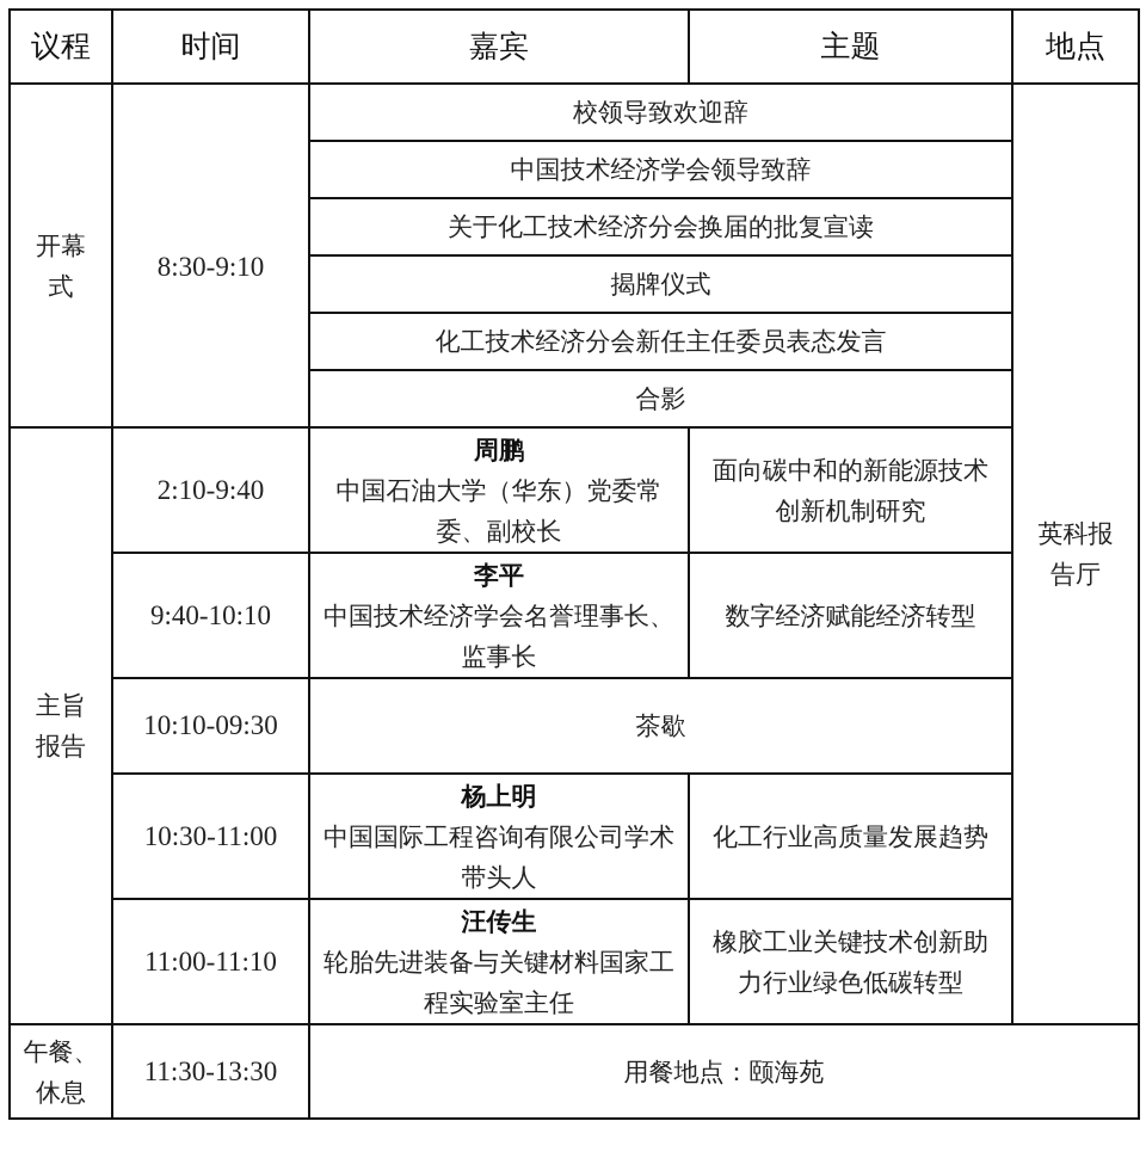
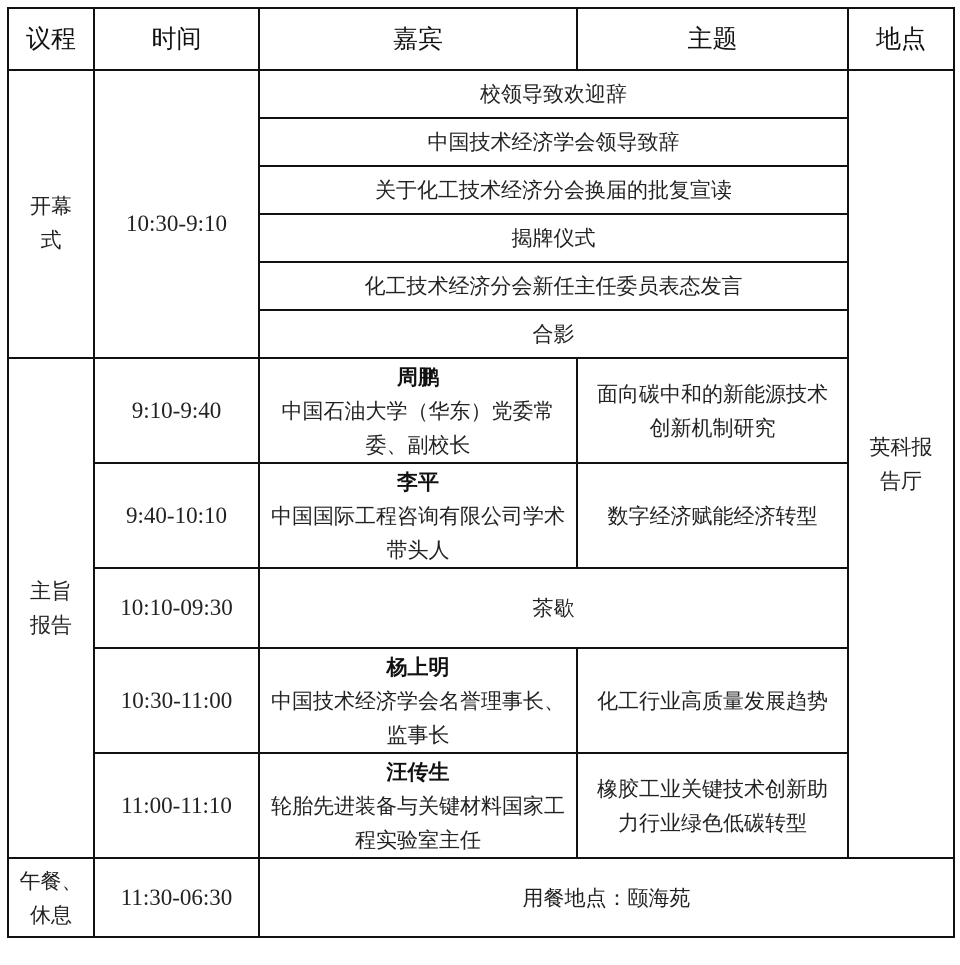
  议程	时间	嘉宾	主题	地点
- 开幕式	8:30-9:10	校领导致欢迎辞	英科报告厅
+ 开幕式	10:30-9:10	校领导致欢迎辞	英科报告厅
  中国技术经济学会领导致辞
  关于化工技术经济分会换届的批复宣读
  揭牌仪式
  化工技术经济分会新任主任委员表态发言
  合影
- 主旨报告	2:10-9:40	周鹏 中国石油大学（华东）党委常委、副校长	面向碳中和的新能源技术创新机制研究
+ 主旨报告	9:10-9:40	周鹏 中国石油大学（华东）党委常委、副校长	面向碳中和的新能源技术创新机制研究
- 9:40-10:10	李平 中国技术经济学会名誉理事长、监事长	数字经济赋能经济转型
+ 9:40-10:10	李平 中国国际工程咨询有限公司学术带头人	数字经济赋能经济转型
  10:10-09:30	茶歇
- 10:30-11:00	杨上明 中国国际工程咨询有限公司学术带头人	化工行业高质量发展趋势
+ 10:30-11:00	杨上明 中国技术经济学会名誉理事长、监事长	化工行业高质量发展趋势
  11:00-11:10	汪传生 轮胎先进装备与关键材料国家工程实验室主任	橡胶工业关键技术创新助力行业绿色低碳转型
- 午餐、休息	11:30-13:30	用餐地点：颐海苑
+ 午餐、休息	11:30-06:30	用餐地点：颐海苑
